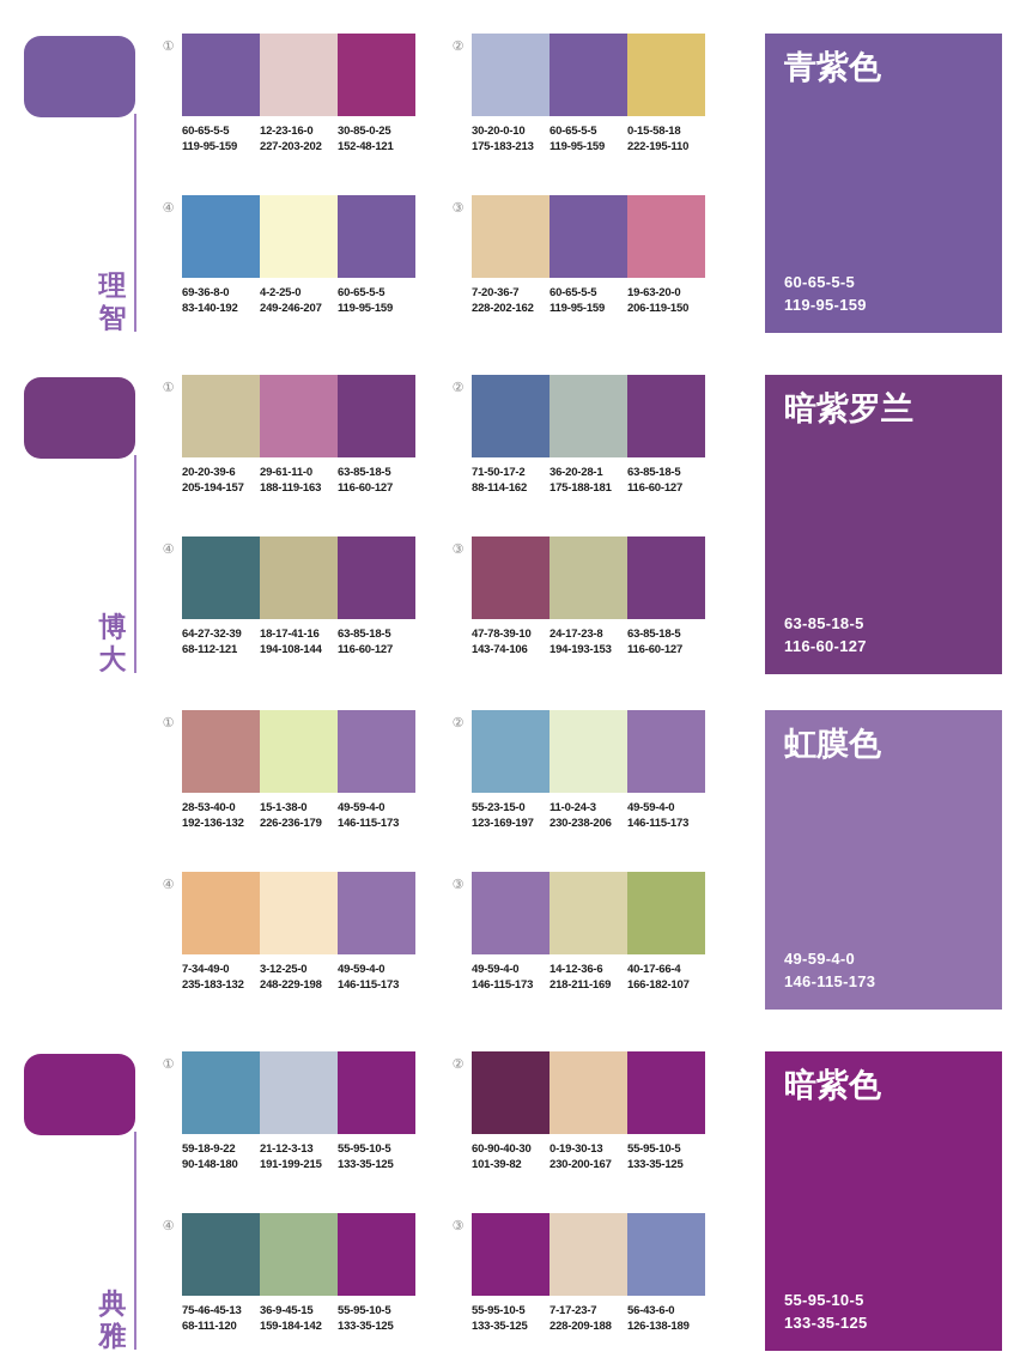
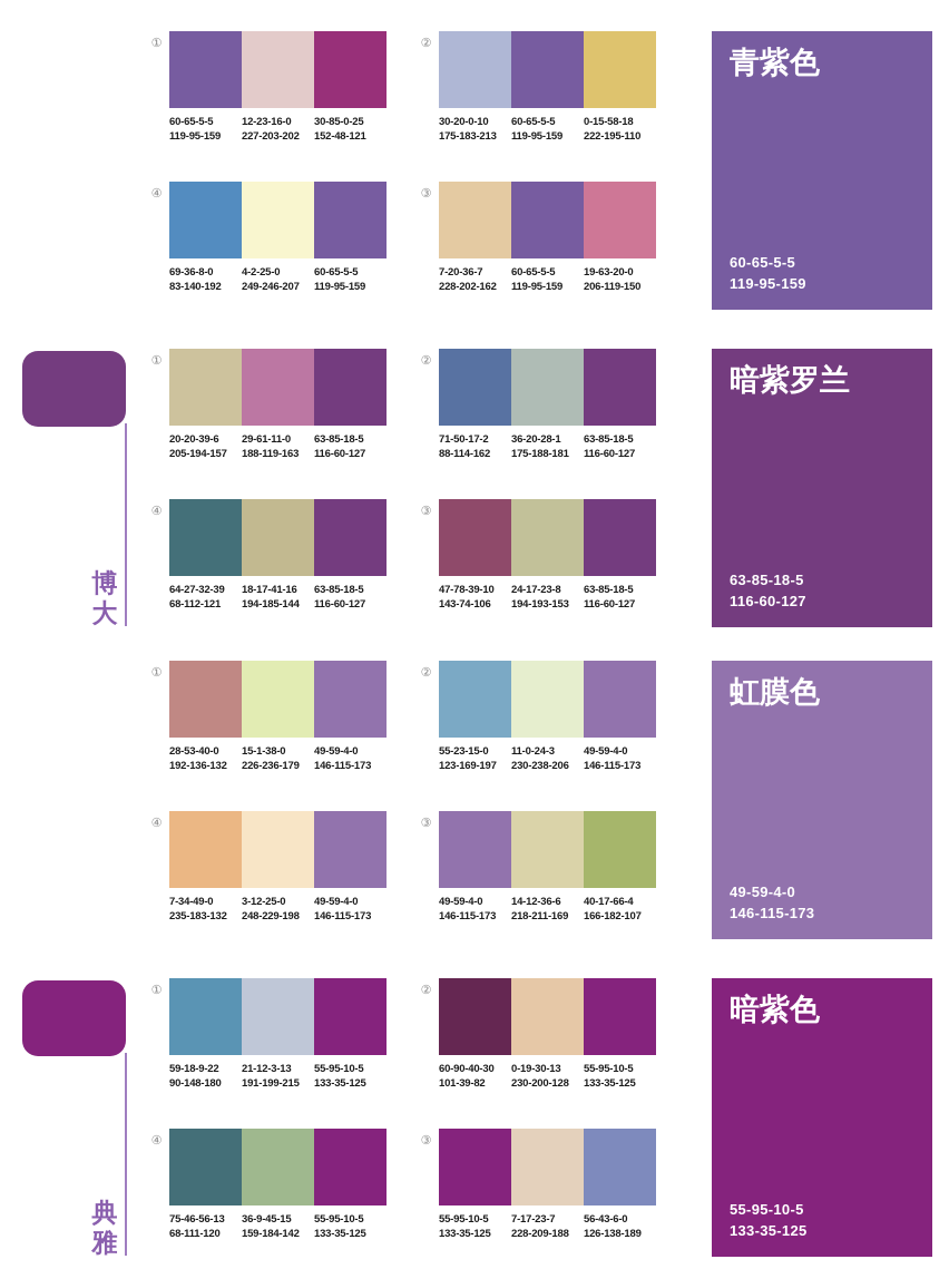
- 理
- 智
  ①
  60-65-5-5
  119-95-159
  12-23-16-0
  227-203-202
  30-85-0-25
  152-48-121
  ②
  30-20-0-10
  175-183-213
  60-65-5-5
  119-95-159
  0-15-58-18
  222-195-110
  ④
  69-36-8-0
  83-140-192
  4-2-25-0
  249-246-207
  60-65-5-5
  119-95-159
  ③
  7-20-36-7
  228-202-162
  60-65-5-5
  119-95-159
  19-63-20-0
  206-119-150
  青紫色
  60-65-5-5
  119-95-159
  博
  大
  ①
  20-20-39-6
  205-194-157
  29-61-11-0
  188-119-163
  63-85-18-5
  116-60-127
  ②
  71-50-17-2
  88-114-162
  36-20-28-1
  175-188-181
  63-85-18-5
  116-60-127
  ④
  64-27-32-39
  68-112-121
  18-17-41-16
- 194-108-144
+ 194-185-144
  63-85-18-5
  116-60-127
  ③
  47-78-39-10
  143-74-106
  24-17-23-8
  194-193-153
  63-85-18-5
  116-60-127
  暗紫罗兰
  63-85-18-5
  116-60-127
  ①
  28-53-40-0
  192-136-132
  15-1-38-0
  226-236-179
  49-59-4-0
  146-115-173
  ②
  55-23-15-0
  123-169-197
  11-0-24-3
  230-238-206
  49-59-4-0
  146-115-173
  ④
  7-34-49-0
  235-183-132
  3-12-25-0
  248-229-198
  49-59-4-0
  146-115-173
  ③
  49-59-4-0
  146-115-173
  14-12-36-6
  218-211-169
  40-17-66-4
  166-182-107
  虹膜色
  49-59-4-0
  146-115-173
  典
  雅
  ①
  59-18-9-22
  90-148-180
  21-12-3-13
  191-199-215
  55-95-10-5
  133-35-125
  ②
  60-90-40-30
  101-39-82
  0-19-30-13
- 230-200-167
+ 230-200-128
  55-95-10-5
  133-35-125
  ④
- 75-46-45-13
+ 75-46-56-13
  68-111-120
  36-9-45-15
  159-184-142
  55-95-10-5
  133-35-125
  ③
  55-95-10-5
  133-35-125
  7-17-23-7
  228-209-188
  56-43-6-0
  126-138-189
  暗紫色
  55-95-10-5
  133-35-125
